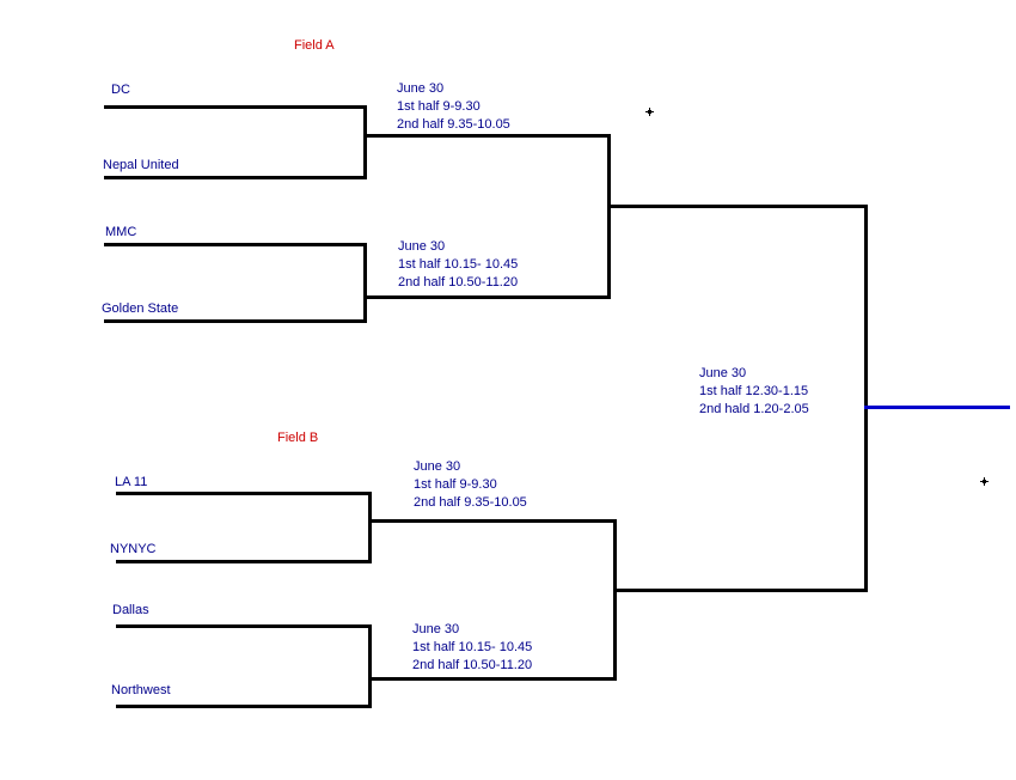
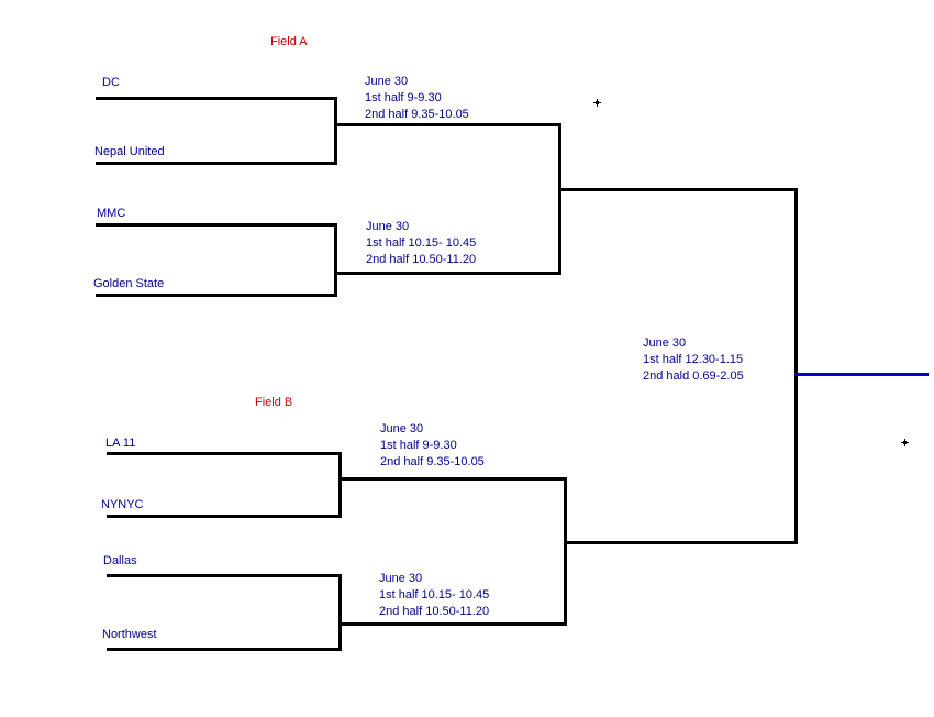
  Field A
  Field B
  DC
  Nepal United
  MMC
  Golden State
  LA 11
  NYNYC
  Dallas
  Northwest
  June 30
  1st half 9-9.30
  2nd half 9.35-10.05
  June 30
  1st half 10.15- 10.45
  2nd half 10.50-11.20
  June 30
  1st half 9-9.30
  2nd half 9.35-10.05
  June 30
  1st half 10.15- 10.45
  2nd half 10.50-11.20
  June 30
  1st half 12.30-1.15
- 2nd hald 1.20-2.05
+ 2nd hald 0.69-2.05
